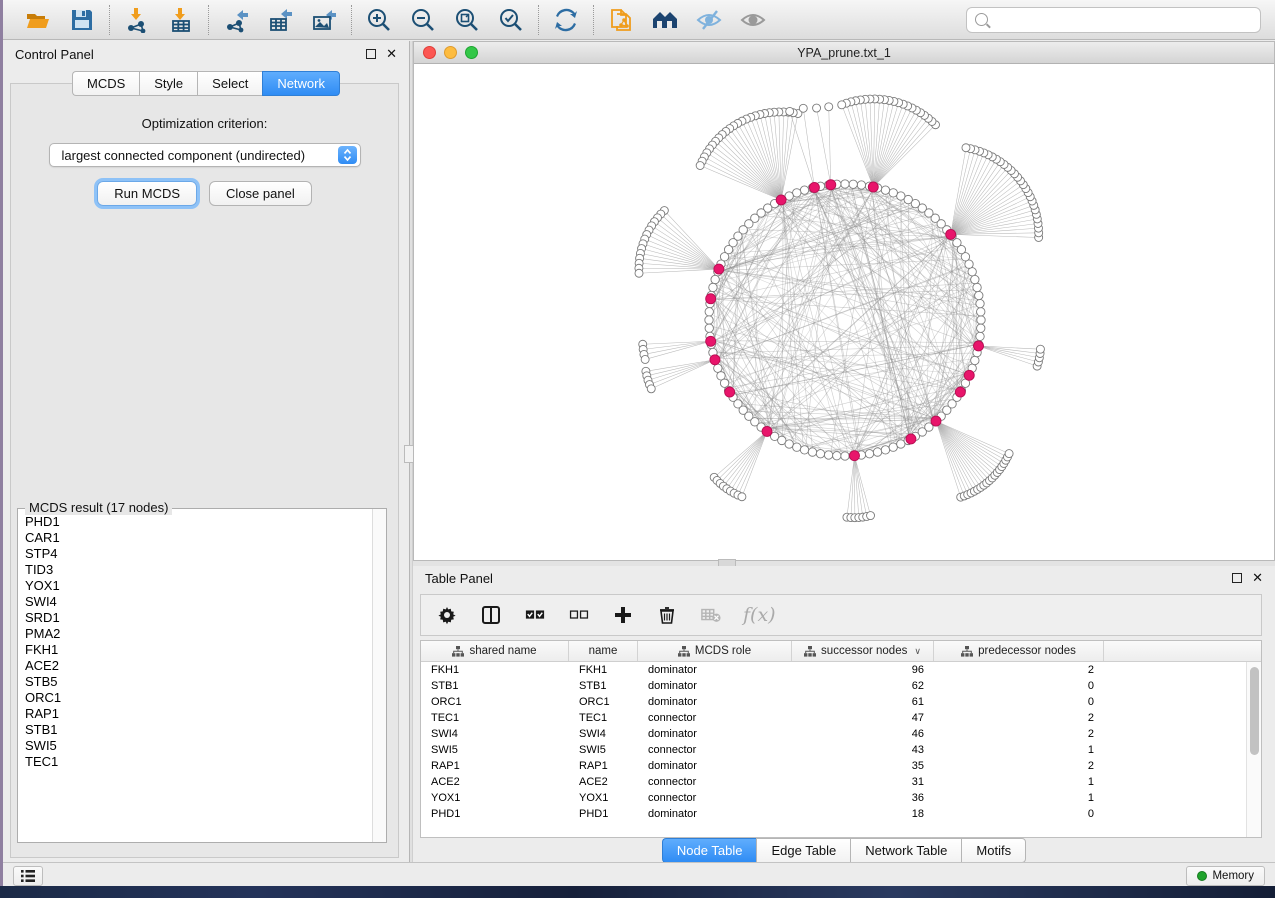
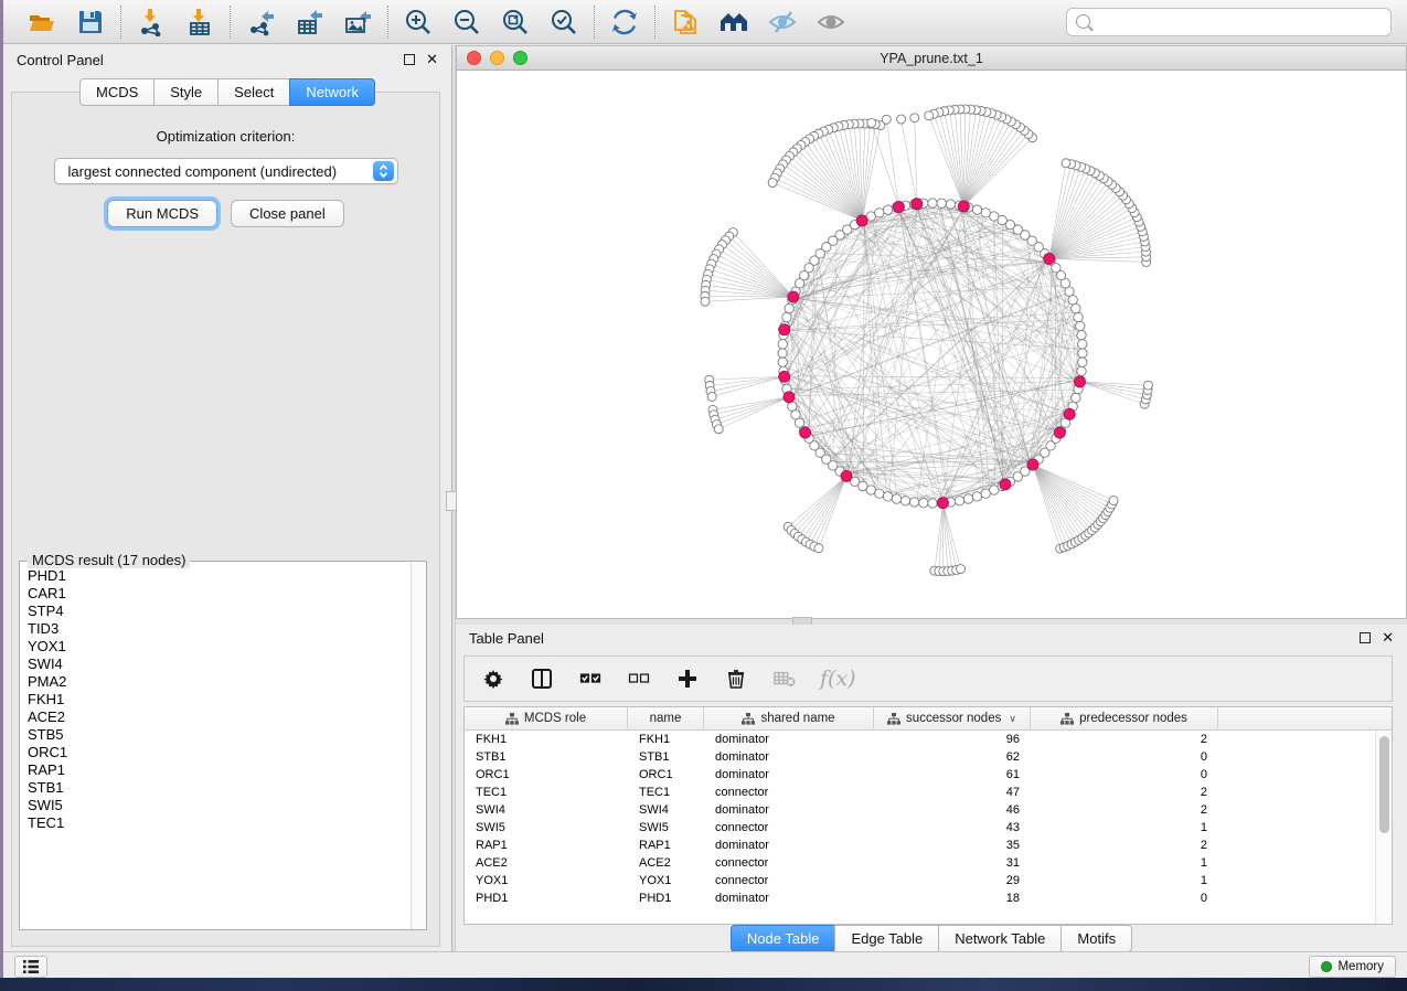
  Control Panel
  ✕
  MCDS
  Style
  Select
  Network
  Optimization criterion:
  largest connected component (undirected)
  Run MCDS
  Close panel
  MCDS result (17 nodes)
  PHD1
  CAR1
  STP4
  TID3
  YOX1
  SWI4
- SRD1
  PMA2
  FKH1
  ACE2
  STB5
  ORC1
  RAP1
  STB1
  SWI5
  TEC1
  YPA_prune.txt_1
  Table Panel
  ✕
  f(x)
- shared name
+ MCDS role
  name
- MCDS role
+ shared name
  successor nodes
  ∨
  predecessor nodes
  FKH1
  FKH1
  dominator
  96
  2
  STB1
  STB1
  dominator
  62
  0
  ORC1
  ORC1
  dominator
  61
  0
  TEC1
  TEC1
  connector
  47
  2
  SWI4
  SWI4
  dominator
  46
  2
  SWI5
  SWI5
  connector
  43
  1
  RAP1
  RAP1
  dominator
  35
  2
  ACE2
  ACE2
  connector
  31
  1
  YOX1
  YOX1
  connector
- 36
+ 29
  1
  PHD1
  PHD1
  dominator
  18
  0
  Node Table
  Edge Table
  Network Table
  Motifs
  Memory
